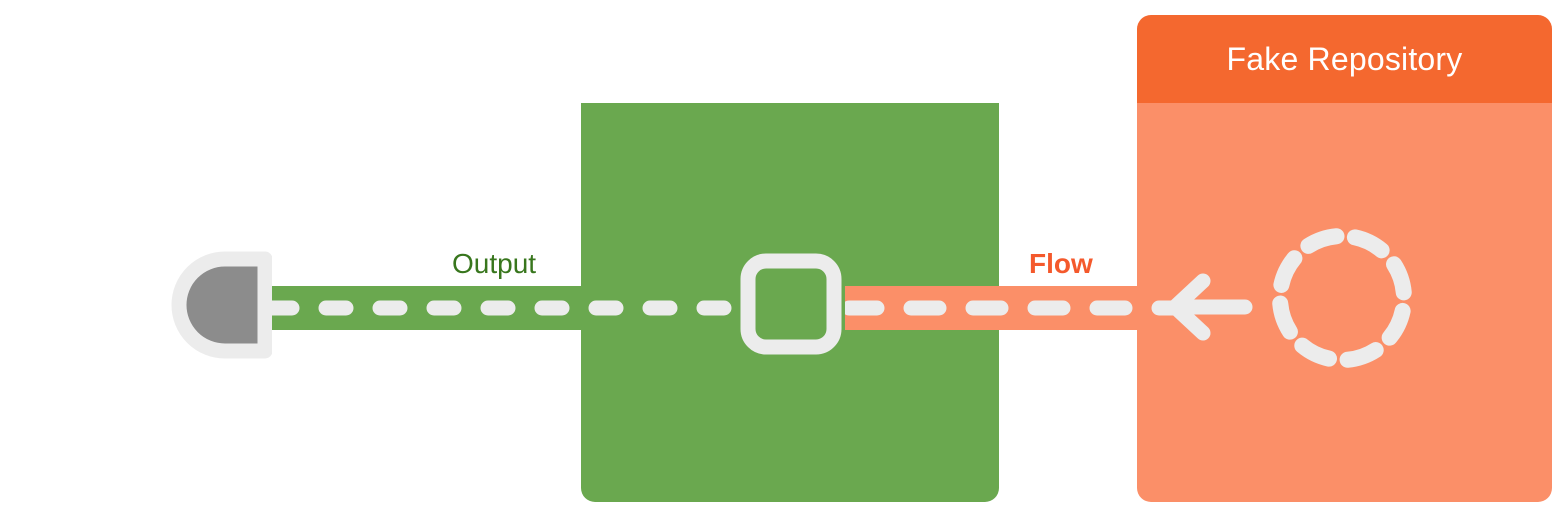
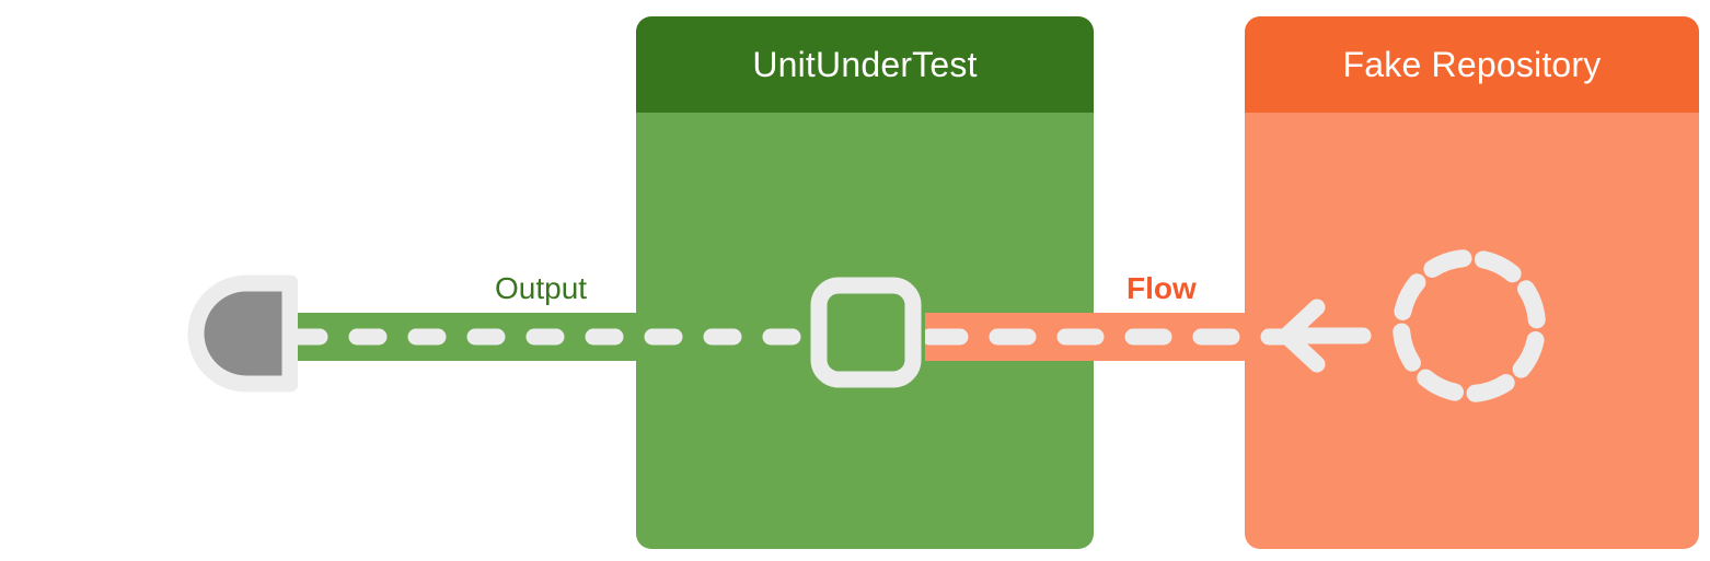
+ UnitUnderTest
  Fake Repository
  Output
  Flow
